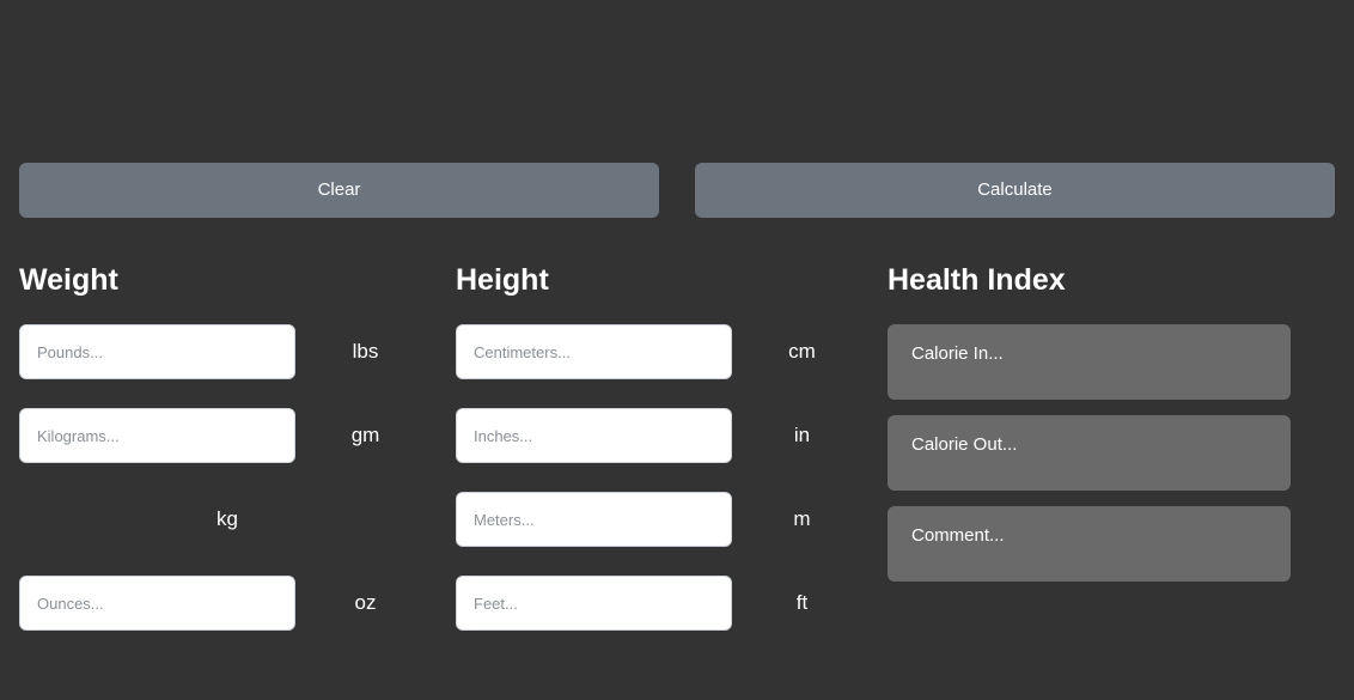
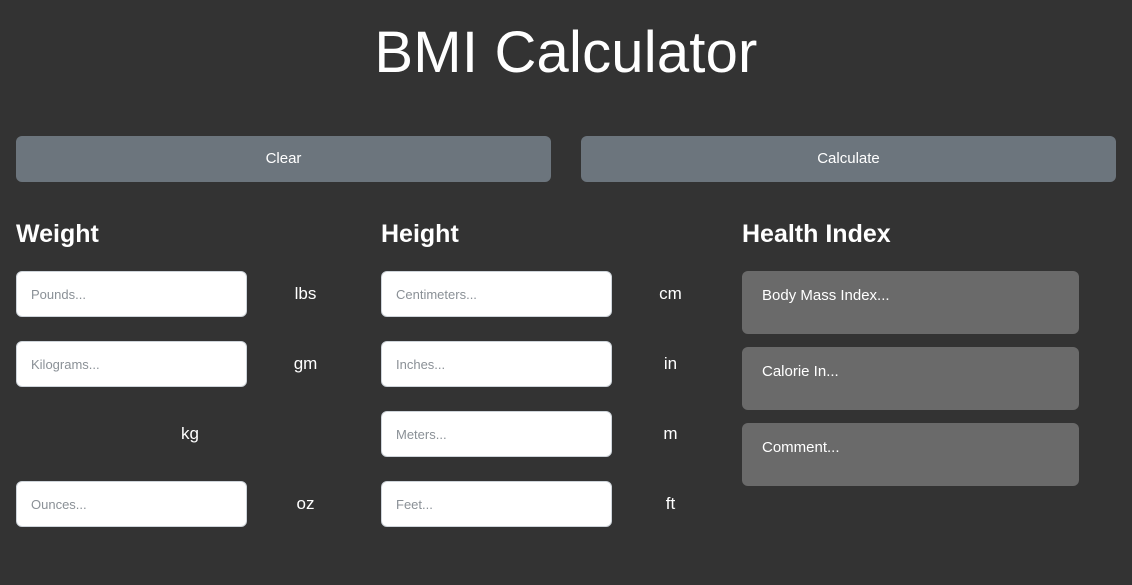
+ BMI Calculator
  Clear
  Calculate
  Weight
  Pounds...
  lbs
  Kilograms...
  gm
  kg
  Ounces...
  oz
  Height
  Centimeters...
  cm
  Inches...
  in
  Meters...
  m
  Feet...
  ft
  Health Index
+ Body Mass Index...
  Calorie In...
- Calorie Out...
  Comment...
